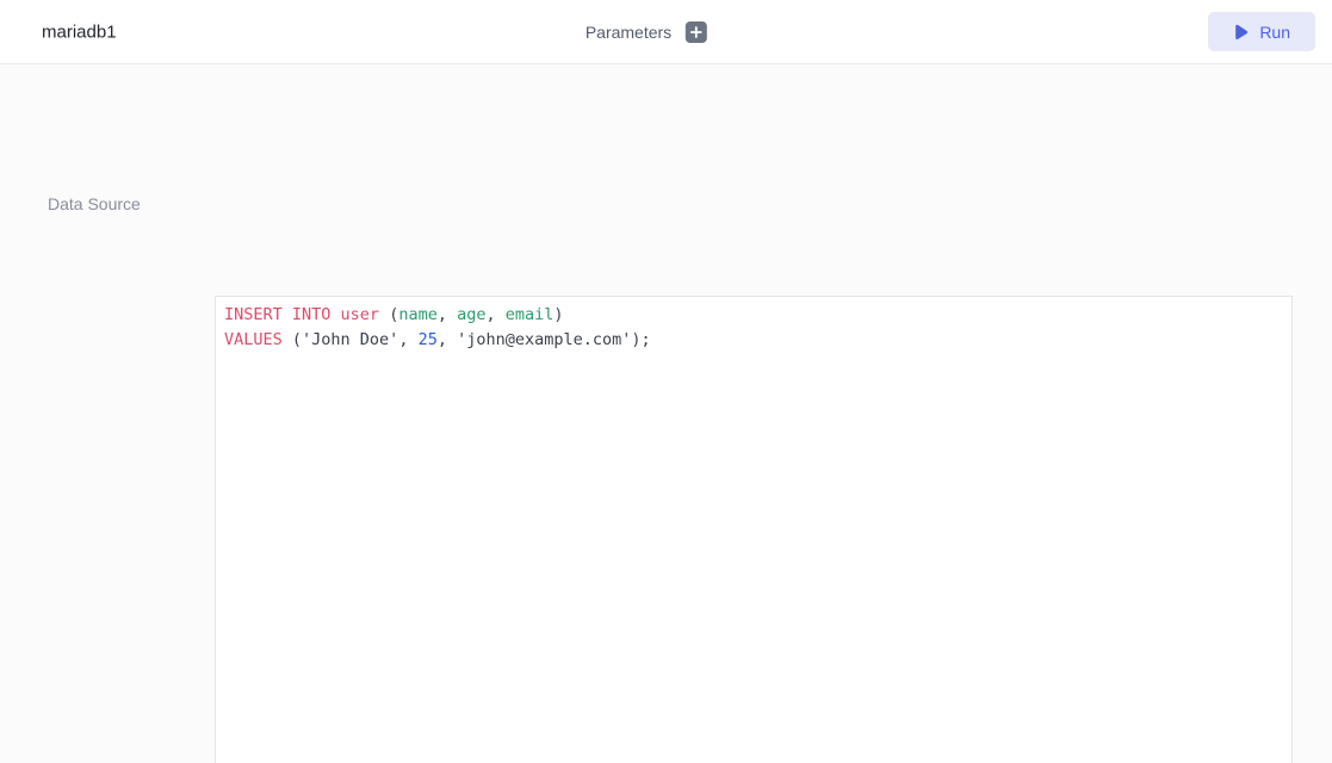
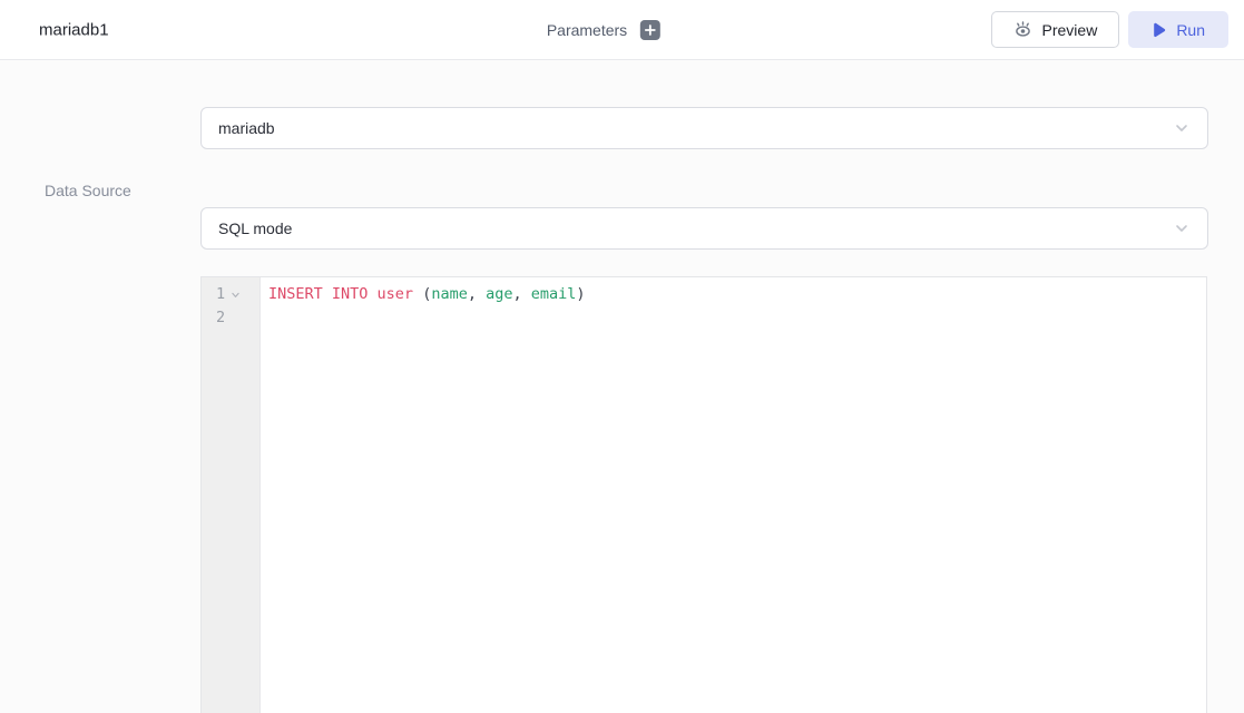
  mariadb1
  Parameters
+ Preview
  Run
  Data Source
+ mariadb
+ SQL mode
+ 1
+ 2
  INSERT INTO user (name, age, email)
- VALUES ('John Doe', 25, 'john@example.com');
